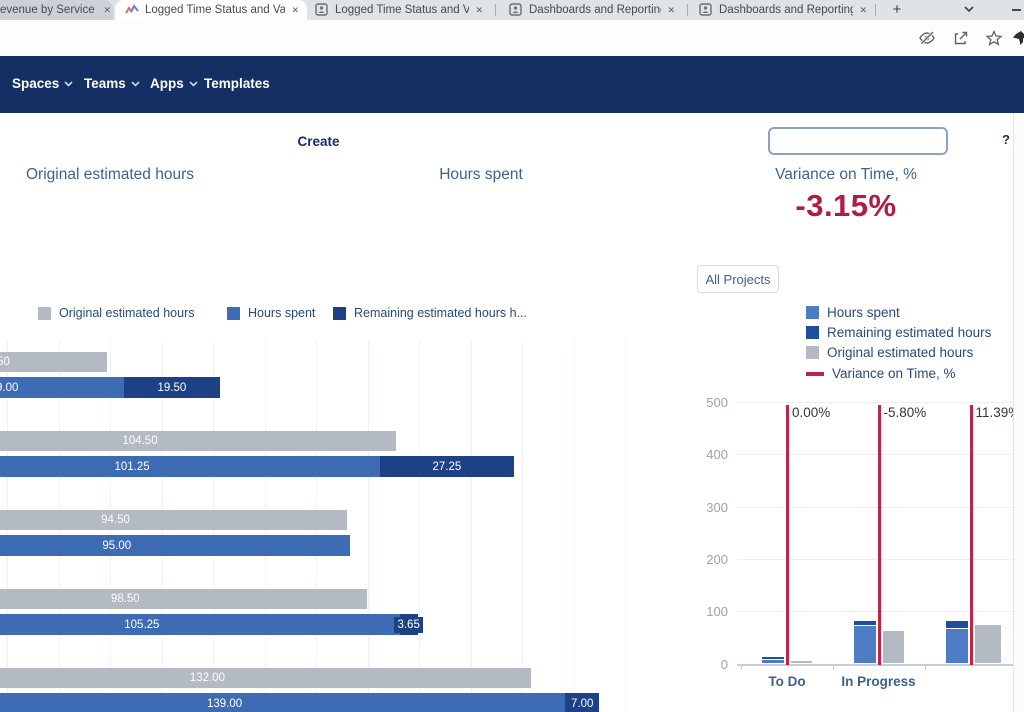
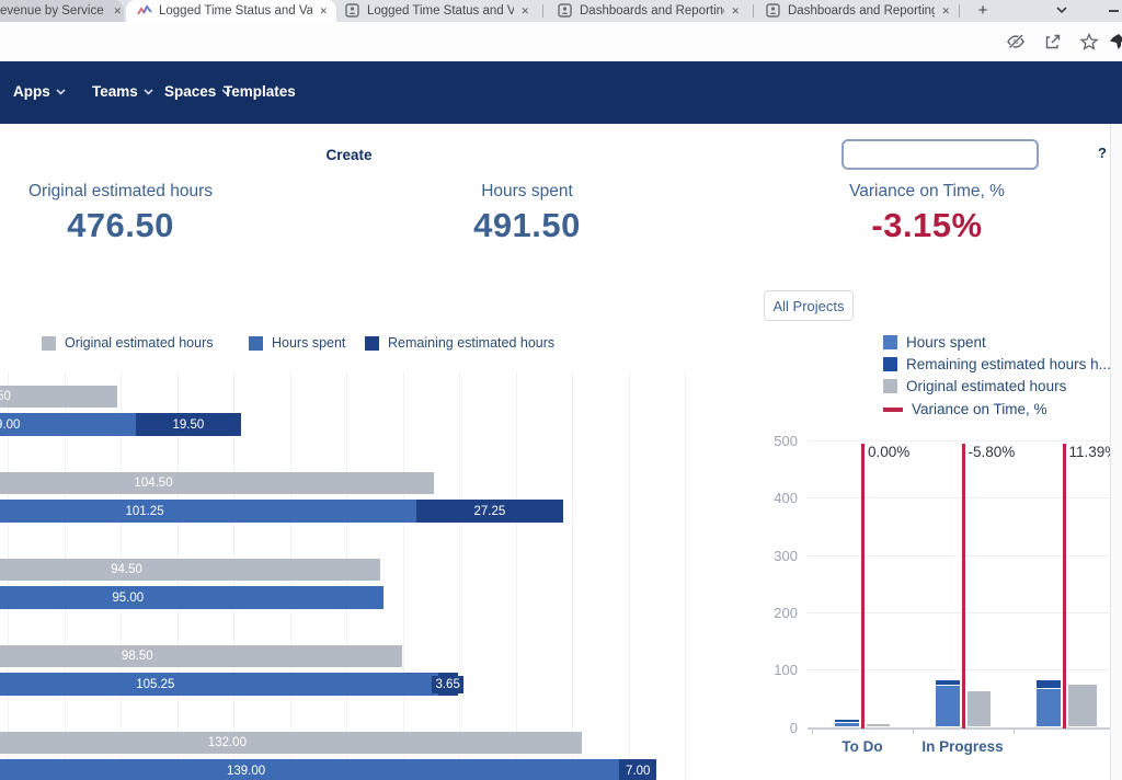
  evenue by Service
  ✕
  Logged Time Status and Va
  ✕
  Logged Time Status and V
  ✕
  Dashboards and Reportin
  ✕
  Dashboards and Reporting
  ✕
  +
- Spaces
+ Apps
  Teams
- Apps
+ Spaces
  Templates
  Create
  ?
  Original estimated hours
+ 476.50
  Hours spent
+ 491.50
  Variance on Time, %
  -3.15%
  All Projects
  Original estimated hours
  Hours spent
- Remaining estimated hours h...
+ Remaining estimated hours
  Hours spent
- Remaining estimated hours
+ Remaining estimated hours h...
  Original estimated hours
  Variance on Time, %
  19.50
  104.50
  101.25
  27.25
  94.50
  95.00
  98.50
  105.25
  3.65
  132.00
  139.00
  7.00
  0
  100
  200
  300
  400
  500
  0.00%
  To Do
  -5.80%
  In Progress
  11.39
